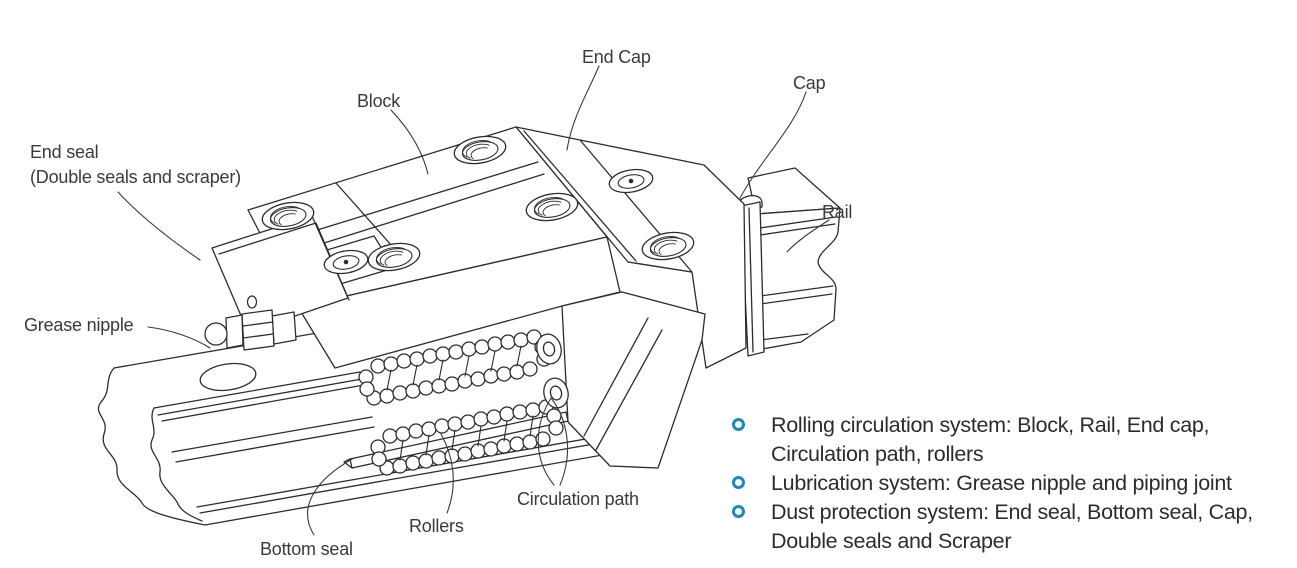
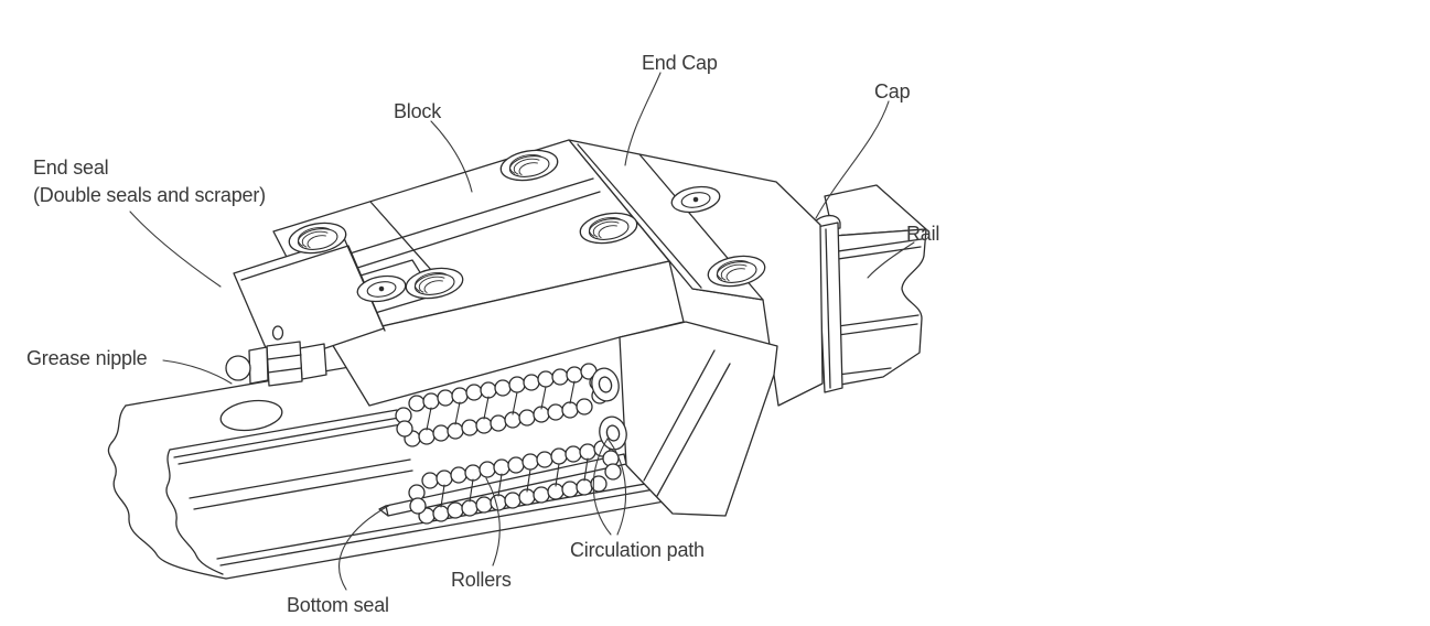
  Block
  End Cap
  Cap
  Rail
  End seal
  (Double seals and scraper)
  Grease nipple
  Circulation path
  Rollers
  Bottom seal
- Rolling circulation system: Block, Rail, End cap, Circulation path, rollers
- Lubrication system: Grease nipple and piping joint
- Dust protection system: End seal, Bottom seal, Cap, Double seals and Scraper
